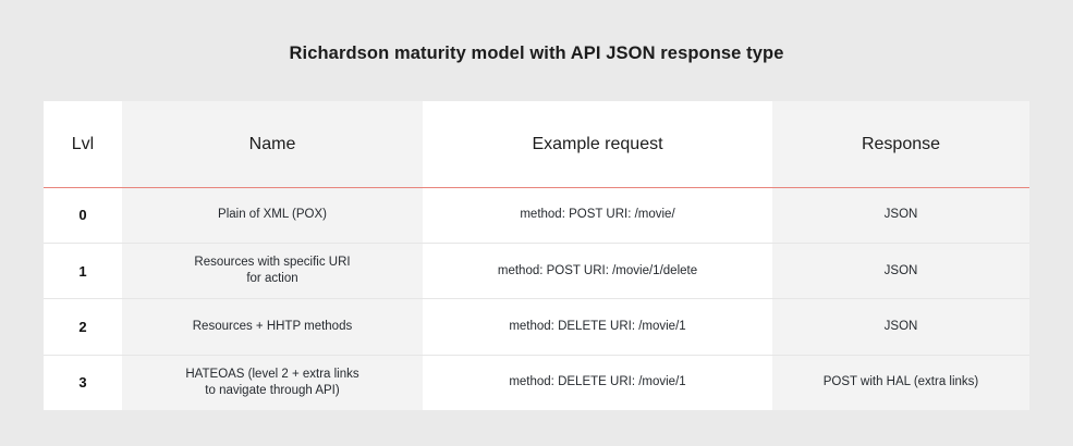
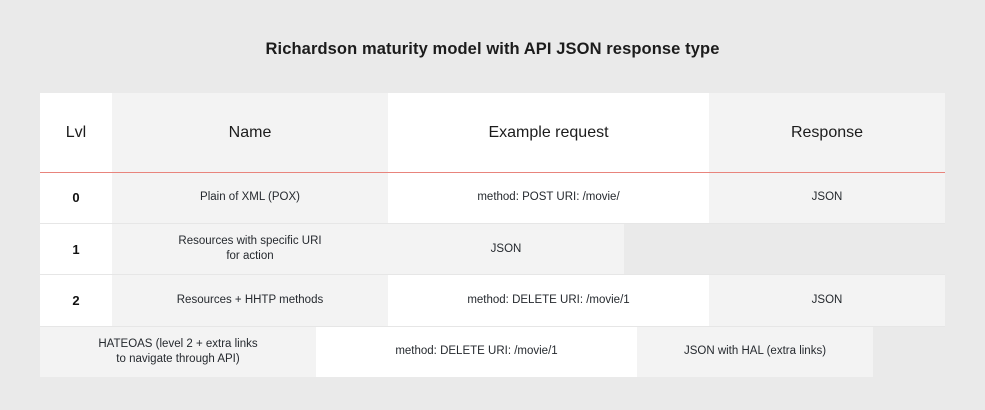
  Richardson maturity model with API JSON response type
  Lvl
  Name
  Example request
  Response
  0
  Plain of XML (POX)
  method: POST URI: /movie/
  JSON
  1
  Resources with specific URI
  for action
- method: POST URI: /movie/1/delete
  JSON
  2
  Resources + HHTP methods
  method: DELETE URI: /movie/1
  JSON
- 3
  HATEOAS (level 2 + extra links
  to navigate through API)
  method: DELETE URI: /movie/1
- POST with HAL (extra links)
+ JSON with HAL (extra links)
